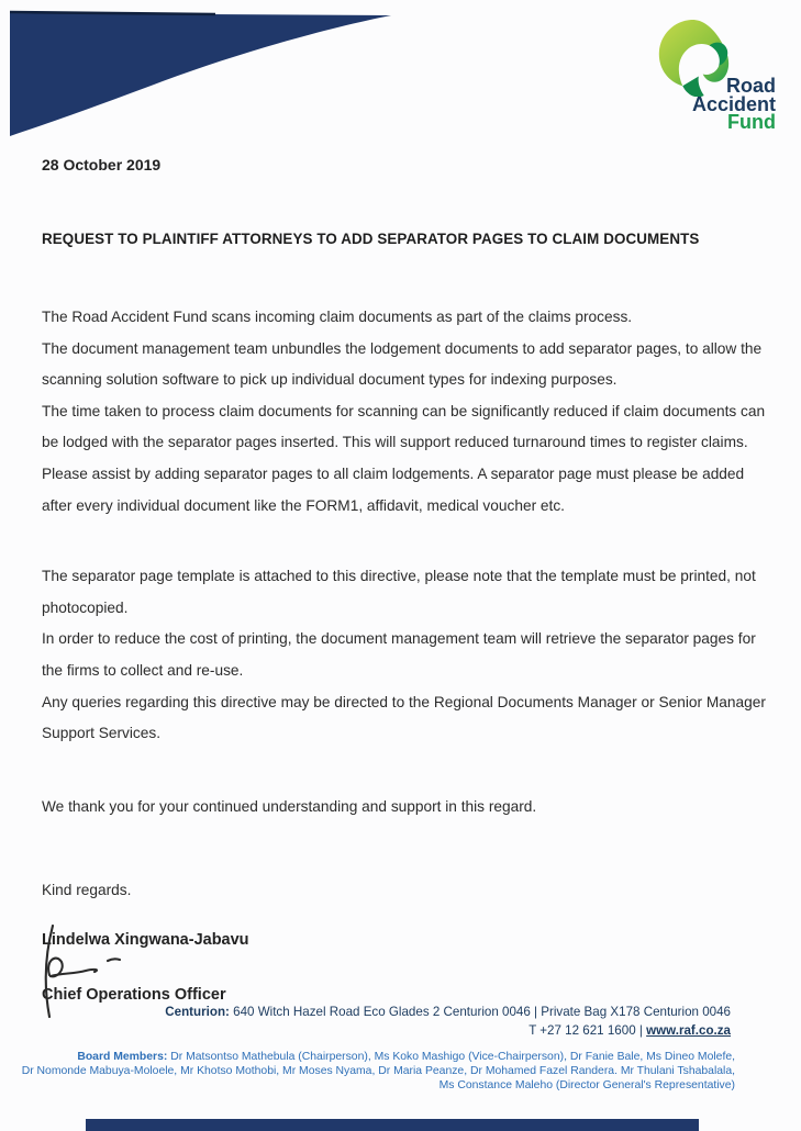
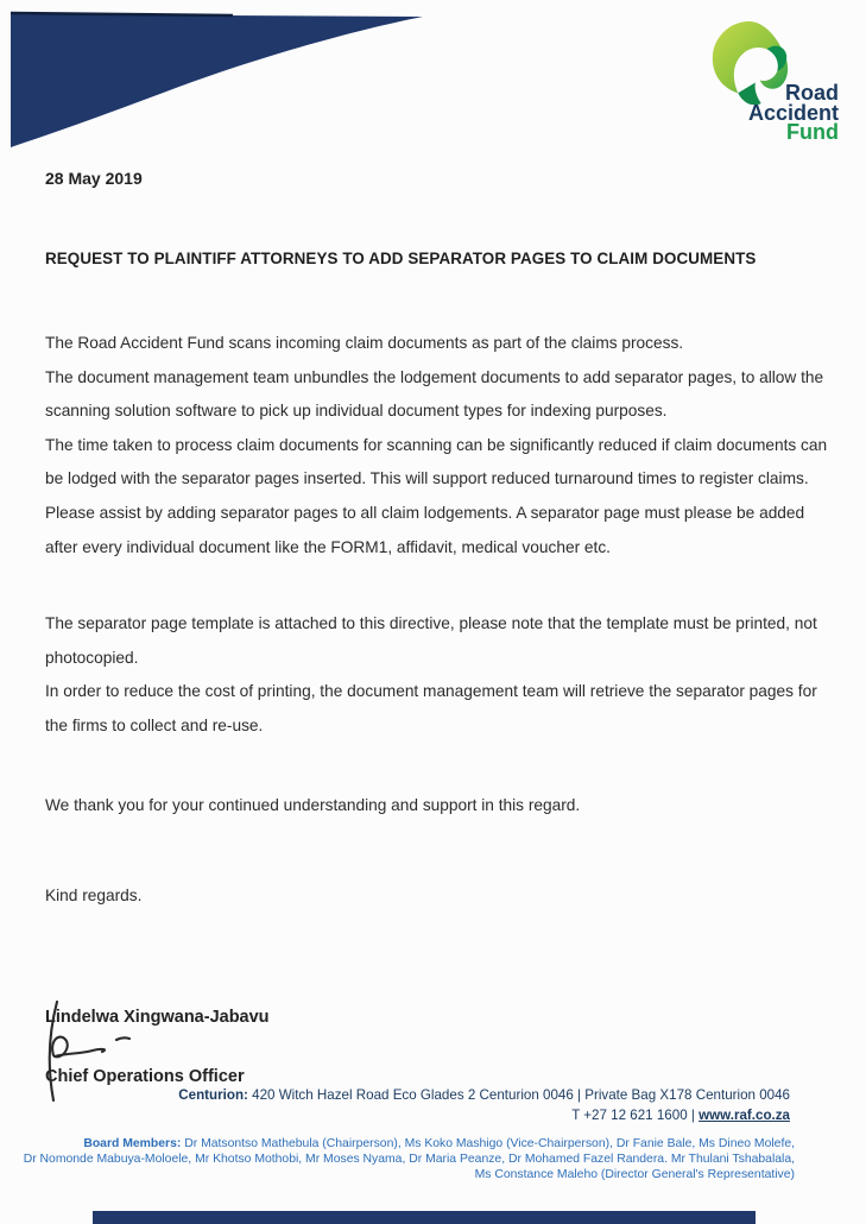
  Road
  Accident
  Fund
- 28 October 2019
+ 28 May 2019
  REQUEST TO PLAINTIFF ATTORNEYS TO ADD SEPARATOR PAGES TO CLAIM DOCUMENTS
  The Road Accident Fund scans incoming claim documents as part of the claims process.
  The document management team unbundles the lodgement documents to add separator pages, to allow the scanning solution software to pick up individual document types for indexing purposes.
  The time taken to process claim documents for scanning can be significantly reduced if claim documents can be lodged with the separator pages inserted. This will support reduced turnaround times to register claims.
  Please assist by adding separator pages to all claim lodgements. A separator page must please be added after every individual document like the FORM1, affidavit, medical voucher etc.
  The separator page template is attached to this directive, please note that the template must be printed, not photocopied.
  In order to reduce the cost of printing, the document management team will retrieve the separator pages for the firms to collect and re-use.
- Any queries regarding this directive may be directed to the Regional Documents Manager or Senior Manager Support Services.
  We thank you for your continued understanding and support in this regard.
  Kind regards.
  Lindelwa Xingwana-Jabavu
  hief Operations Officer
- Centurion: 640 Witch Hazel Road Eco Glades 2 Centurion 0046 | Private Bag X178 Centurion 0046
+ Centurion: 420 Witch Hazel Road Eco Glades 2 Centurion 0046 | Private Bag X178 Centurion 0046
  T +27 12 621 1600 | www.raf.co.za
  Board Members: Dr Matsontso Mathebula (Chairperson), Ms Koko Mashigo (Vice-Chairperson), Dr Fanie Bale, Ms Dineo Molefe,
  Dr Nomonde Mabuya-Moloele, Mr Khotso Mothobi, Mr Moses Nyama, Dr Maria Peanze, Dr Mohamed Fazel Randera. Mr Thulani Tshabalala,
  Ms Constance Maleho (Director General's Representative)
